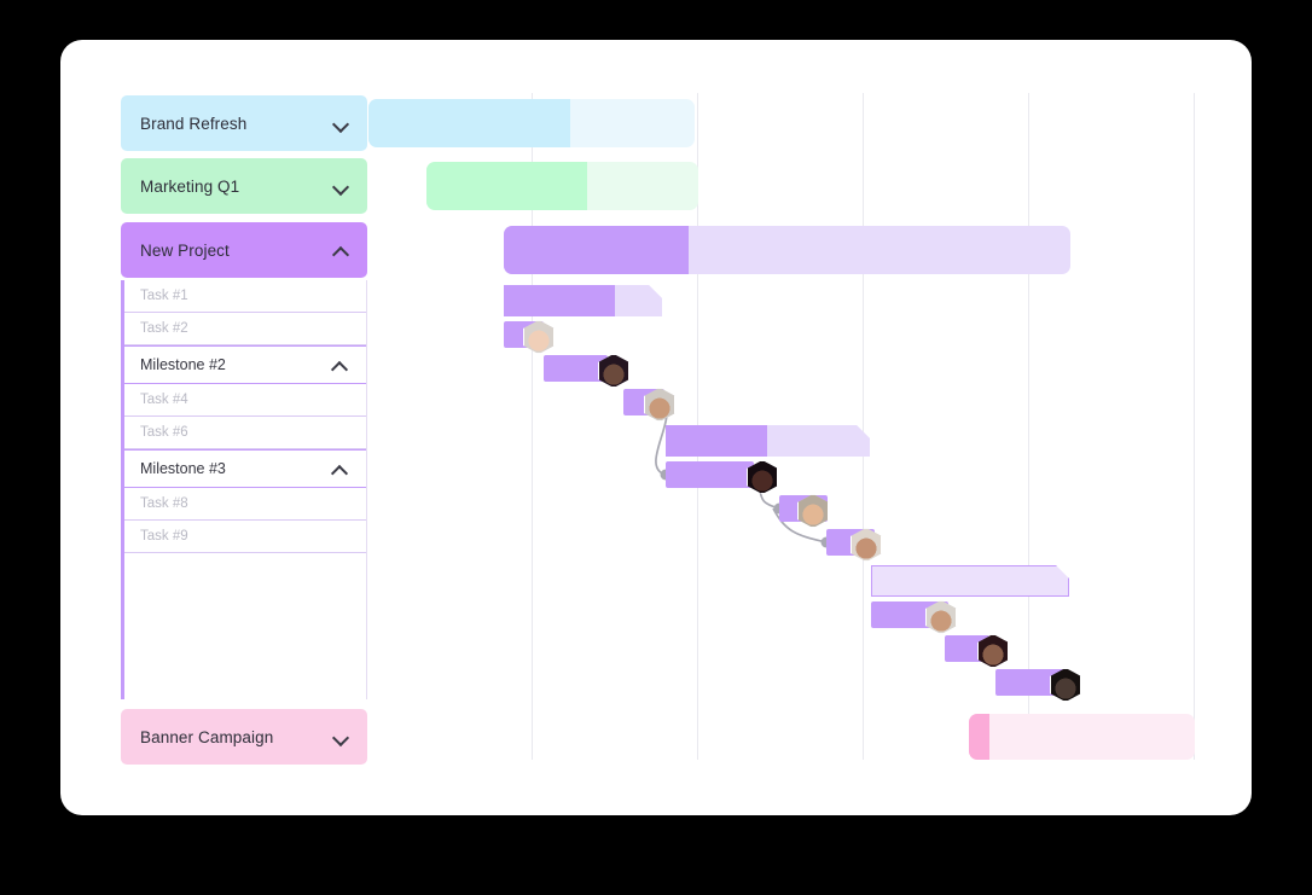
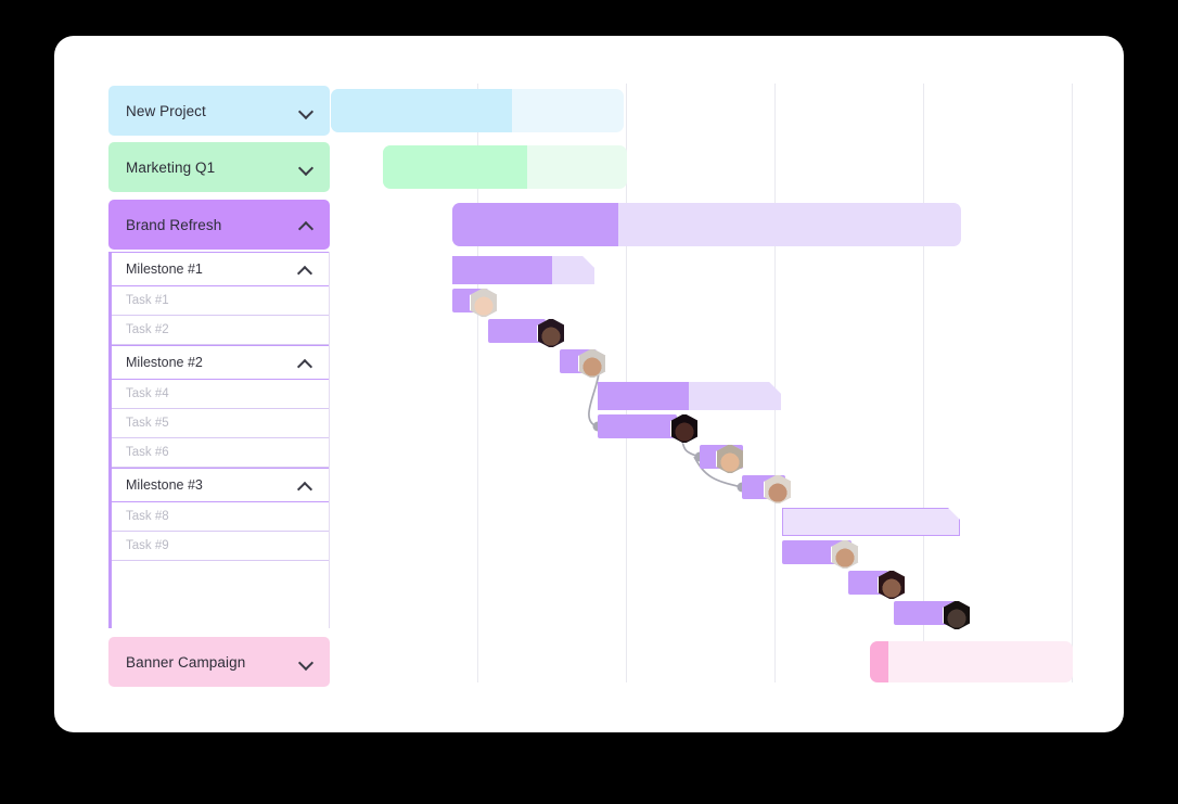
- Brand Refresh
+ New Project
  Marketing Q1
- New Project
+ Brand Refresh
  Banner Campaign
+ Milestone #1
  Task #1
  Task #2
  Milestone #2
  Task #4
+ Task #5
  Task #6
  Milestone #3
  Task #8
  Task #9
